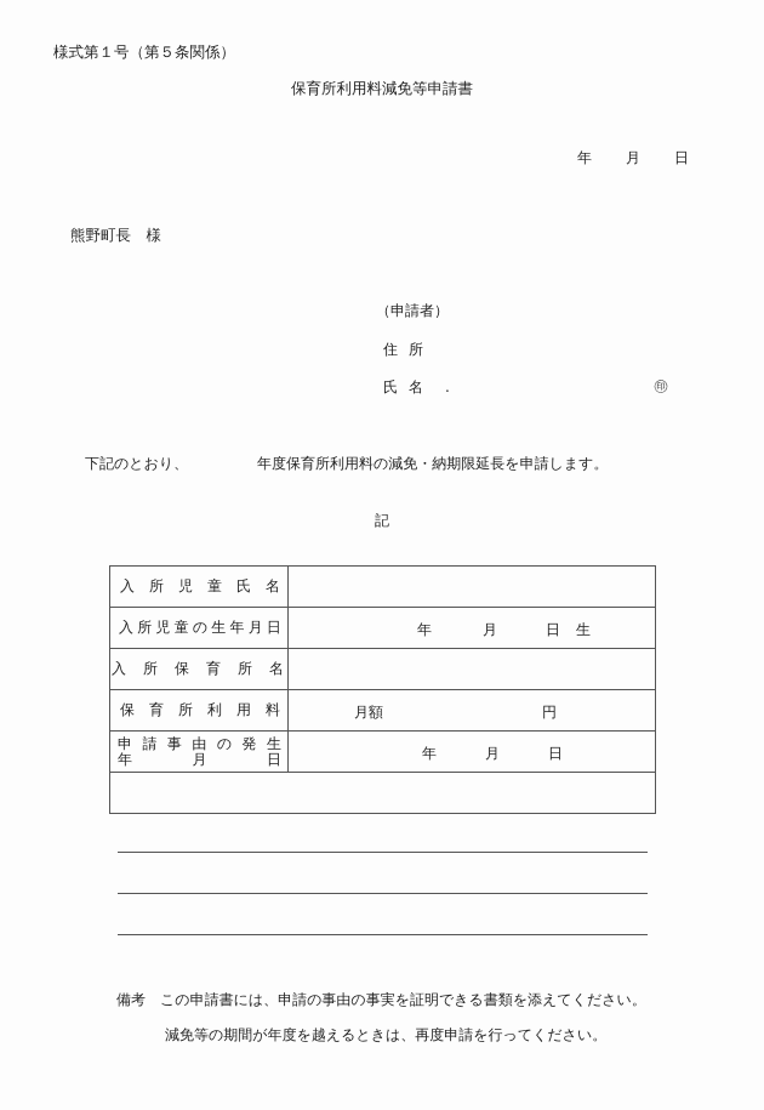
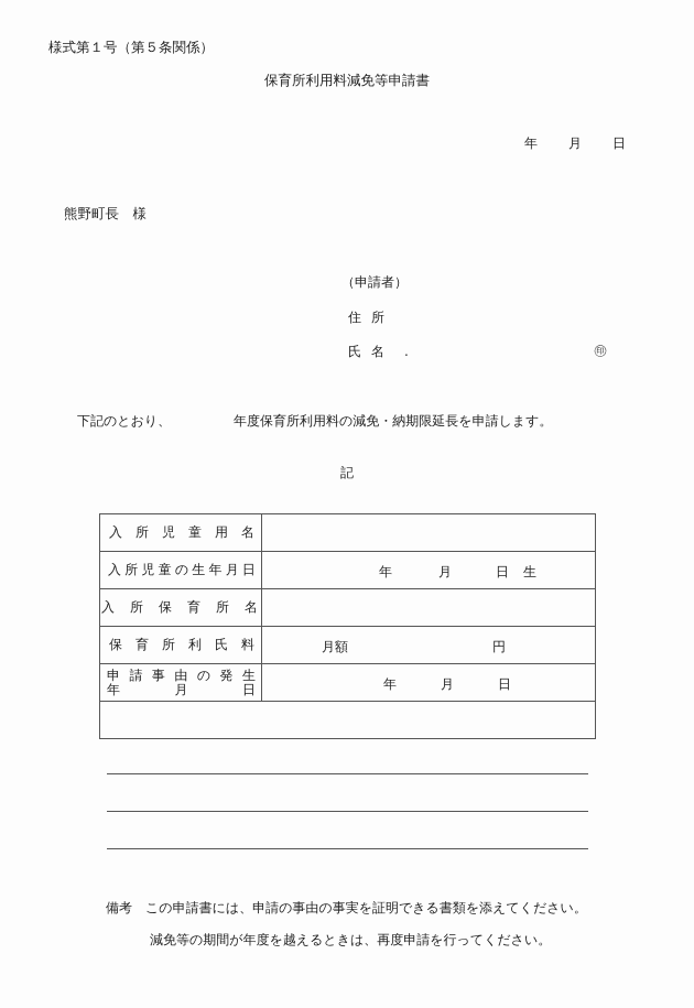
  様式第１号（第５条関係）
  保育所利用料減免等申請書
  年
  月
  日
  熊野町長 様
  （申請者）
  住所
  氏名
  .
  ㊞
  下記のとおり、
  年度保育所利用料の減免・納期限延長を申請します。
  記
- 入 所 児 童 氏 名
+ 入 所 児 童 用 名
  入 所 児 童 の 生 年 月 日	年 月 日 生
  入 所 保 育 所 名
- 保 育 所 利 用 料	月額 円
+ 保 育 所 利 氏 料	月額 円
  申 請 事 由 の 発 生 年 月 日	年 月 日
  備考 この申請書には、申請の事由の事実を証明できる書類を添えてください。
  減免等の期間が年度を越えるときは、再度申請を行ってください。
